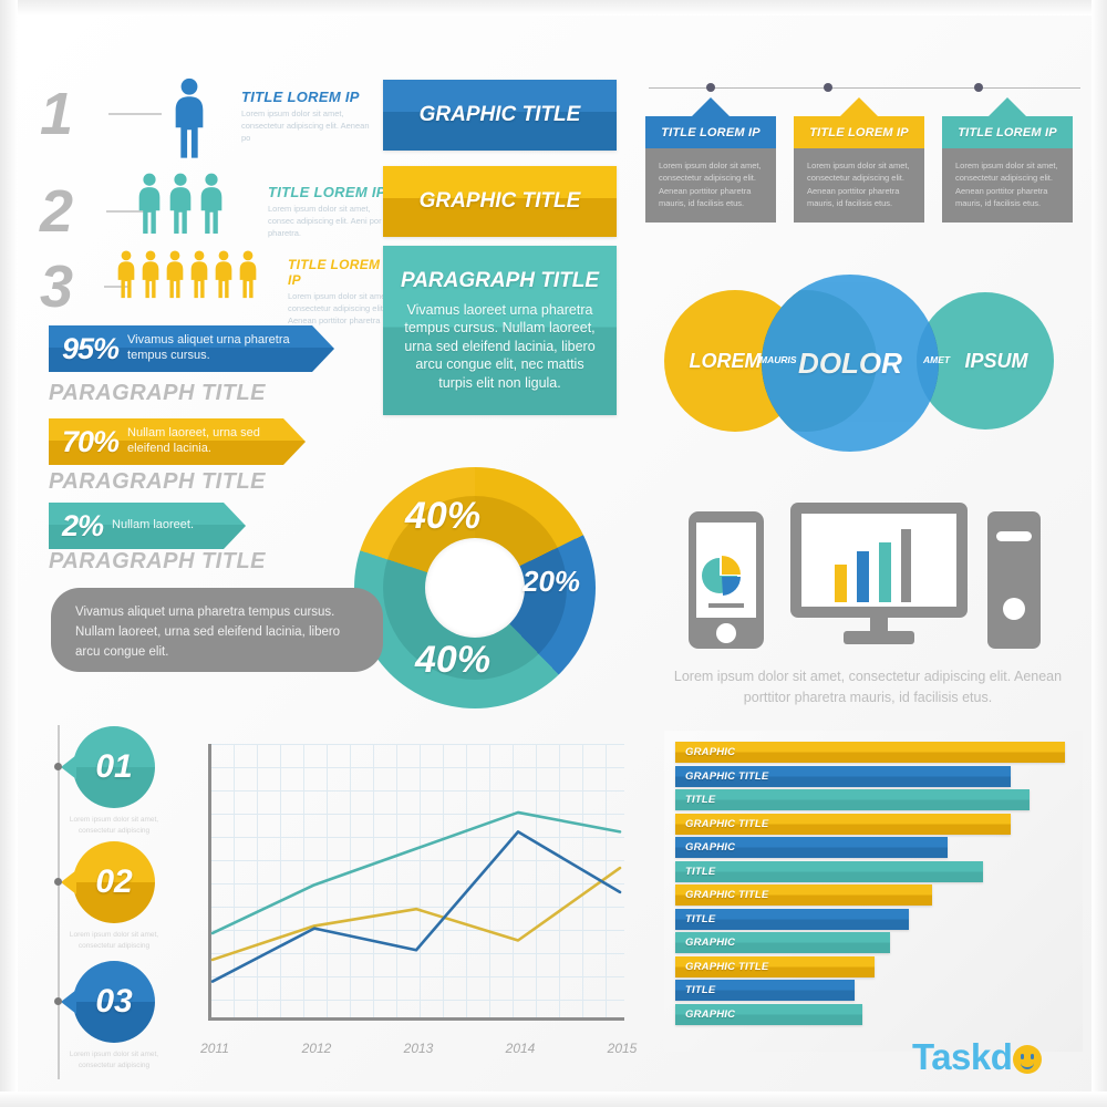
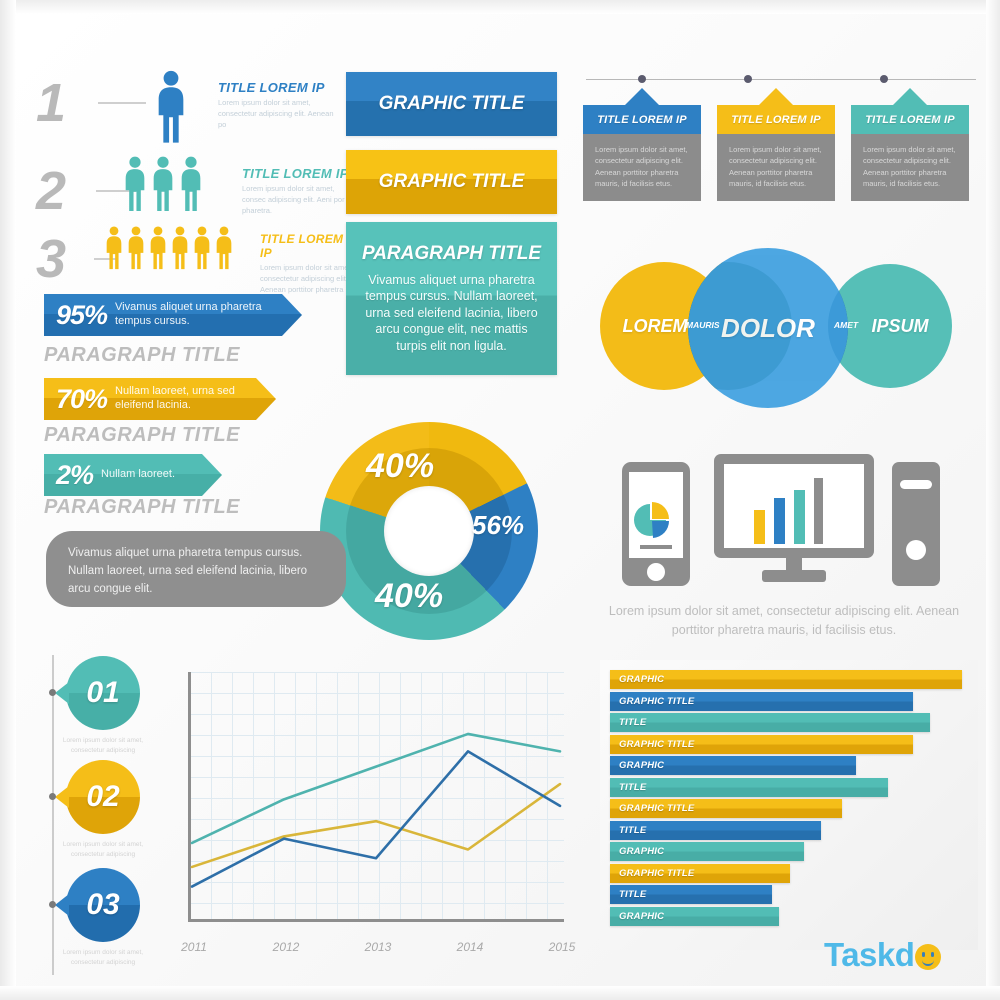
  1
  TITLE LOREM IP
  Lorem ipsum dolor sit amet, consectetur adipiscing elit. Aenean po
  2
  TITLE LOREM IP
  Lorem ipsum dolor sit amet, consec adipiscing elit. Aeni por pharetra.
  3
  TITLE LOREM IP
  Lorem ipsum dolor sit am consectetur adipiscing elit Aenean porttitor pharetra
  95%
  Vivamus aliquet urna pharetra tempus cursus.
  PARAGRAPH TITLE
  70%
  Nullam laoreet, urna sed eleifend lacinia.
  PARAGRAPH TITLE
  2%
  Nullam laoreet.
  PARAGRAPH TITLE
  GRAPHIC TITLE
  GRAPHIC TITLE
  PARAGRAPH TITLE
- Vivamus laoreet urna pharetra tempus cursus. Nullam laoreet, urna sed eleifend lacinia, libero arcu congue elit, nec mattis turpis elit non ligula.
+ Vivamus aliquet urna pharetra tempus cursus. Nullam laoreet, urna sed eleifend lacinia, libero arcu congue elit, nec mattis turpis elit non ligula.
  TITLE LOREM IP
  Lorem ipsum dolor sit amet, consectetur adipiscing elit. Aenean porttitor pharetra mauris, id facilisis etus.
  TITLE LOREM IP
  Lorem ipsum dolor sit amet, consectetur adipiscing elit. Aenean porttitor pharetra mauris, id facilisis etus.
  TITLE LOREM IP
  Lorem ipsum dolor sit amet, consectetur adipiscing elit. Aenean porttitor pharetra mauris, id facilisis etus.
  LOREM
  IPSUM
  DOLOR
  MAURIS
  AMET
  40%
- 20%
+ 56%
  40%
  Vivamus aliquet urna pharetra tempus cursus. Nullam laoreet, urna sed eleifend lacinia, libero arcu congue elit.
  Lorem ipsum dolor sit amet, consectetur adipiscing elit. Aenean porttitor pharetra mauris, id facilisis etus.
  01
  02
  03
  2011
  2012
  2013
  2014
  2015
  GRAPHIC
  GRAPHIC TITLE
  TITLE
  GRAPHIC TITLE
  GRAPHIC
  TITLE
  GRAPHIC TITLE
  TITLE
  GRAPHIC
  GRAPHIC TITLE
  TITLE
  GRAPHIC
  Taskd
